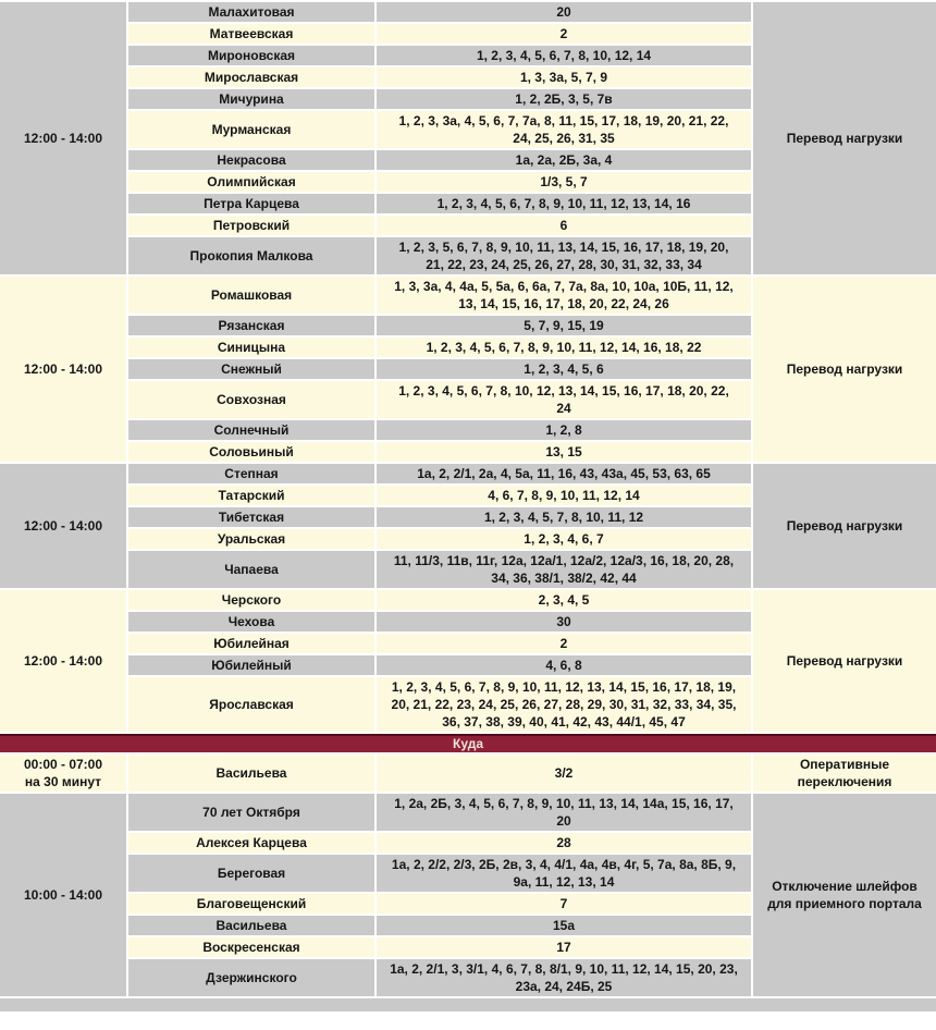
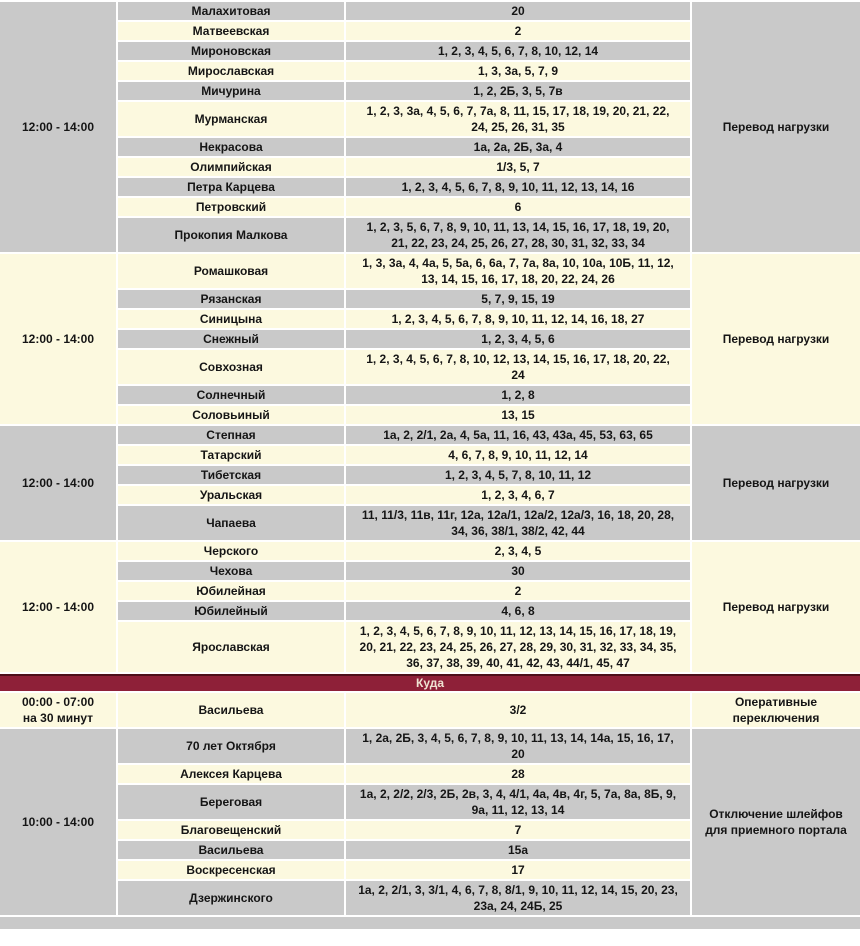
  12:00 - 14:00
  Малахитовая
  20
  Матвеевская
  2
  Мироновская
  1, 2, 3, 4, 5, 6, 7, 8, 10, 12, 14
  Мирославская
  1, 3, 3а, 5, 7, 9
  Мичурина
  1, 2, 2Б, 3, 5, 7в
  Мурманская
  1, 2, 3, 3а, 4, 5, 6, 7, 7а, 8, 11, 15, 17, 18, 19, 20, 21, 22, 24, 25, 26, 31, 35
  Некрасова
  1а, 2а, 2Б, 3а, 4
  Олимпийская
  1/3, 5, 7
  Петра Карцева
  1, 2, 3, 4, 5, 6, 7, 8, 9, 10, 11, 12, 13, 14, 16
  Петровский
  6
  Прокопия Малкова
  1, 2, 3, 5, 6, 7, 8, 9, 10, 11, 13, 14, 15, 16, 17, 18, 19, 20, 21, 22, 23, 24, 25, 26, 27, 28, 30, 31, 32, 33, 34
  Перевод нагрузки
  12:00 - 14:00
  Ромашковая
  1, 3, 3а, 4, 4а, 5, 5а, 6, 6а, 7, 7а, 8а, 10, 10а, 10Б, 11, 12, 13, 14, 15, 16, 17, 18, 20, 22, 24, 26
  Рязанская
  5, 7, 9, 15, 19
  Синицына
- 1, 2, 3, 4, 5, 6, 7, 8, 9, 10, 11, 12, 14, 16, 18, 22
+ 1, 2, 3, 4, 5, 6, 7, 8, 9, 10, 11, 12, 14, 16, 18, 27
  Снежный
  1, 2, 3, 4, 5, 6
  Совхозная
  1, 2, 3, 4, 5, 6, 7, 8, 10, 12, 13, 14, 15, 16, 17, 18, 20, 22, 24
  Солнечный
  1, 2, 8
  Соловьиный
  13, 15
  Перевод нагрузки
  12:00 - 14:00
  Степная
  1а, 2, 2/1, 2а, 4, 5а, 11, 16, 43, 43а, 45, 53, 63, 65
  Татарский
  4, 6, 7, 8, 9, 10, 11, 12, 14
  Тибетская
  1, 2, 3, 4, 5, 7, 8, 10, 11, 12
  Уральская
  1, 2, 3, 4, 6, 7
  Чапаева
  11, 11/3, 11в, 11г, 12а, 12а/1, 12а/2, 12а/3, 16, 18, 20, 28, 34, 36, 38/1, 38/2, 42, 44
  Перевод нагрузки
  12:00 - 14:00
  Черского
  2, 3, 4, 5
  Чехова
  30
  Юбилейная
  2
  Юбилейный
  4, 6, 8
  Ярославская
  1, 2, 3, 4, 5, 6, 7, 8, 9, 10, 11, 12, 13, 14, 15, 16, 17, 18, 19, 20, 21, 22, 23, 24, 25, 26, 27, 28, 29, 30, 31, 32, 33, 34, 35, 36, 37, 38, 39, 40, 41, 42, 43, 44/1, 45, 47
  Перевод нагрузки
  Куда
  00:00 - 07:00
  на 30 минут
  Васильева
  3/2
  Оперативные переключения
  10:00 - 14:00
  70 лет Октября
  1, 2а, 2Б, 3, 4, 5, 6, 7, 8, 9, 10, 11, 13, 14, 14а, 15, 16, 17, 20
  Алексея Карцева
  28
  Береговая
  1а, 2, 2/2, 2/3, 2Б, 2в, 3, 4, 4/1, 4а, 4в, 4г, 5, 7а, 8а, 8Б, 9, 9а, 11, 12, 13, 14
  Благовещенский
  7
  Васильева
  15а
  Воскресенская
  17
  Дзержинского
  1а, 2, 2/1, 3, 3/1, 4, 6, 7, 8, 8/1, 9, 10, 11, 12, 14, 15, 20, 23, 23а, 24, 24Б, 25
  Отключение шлейфов для приемного портала
